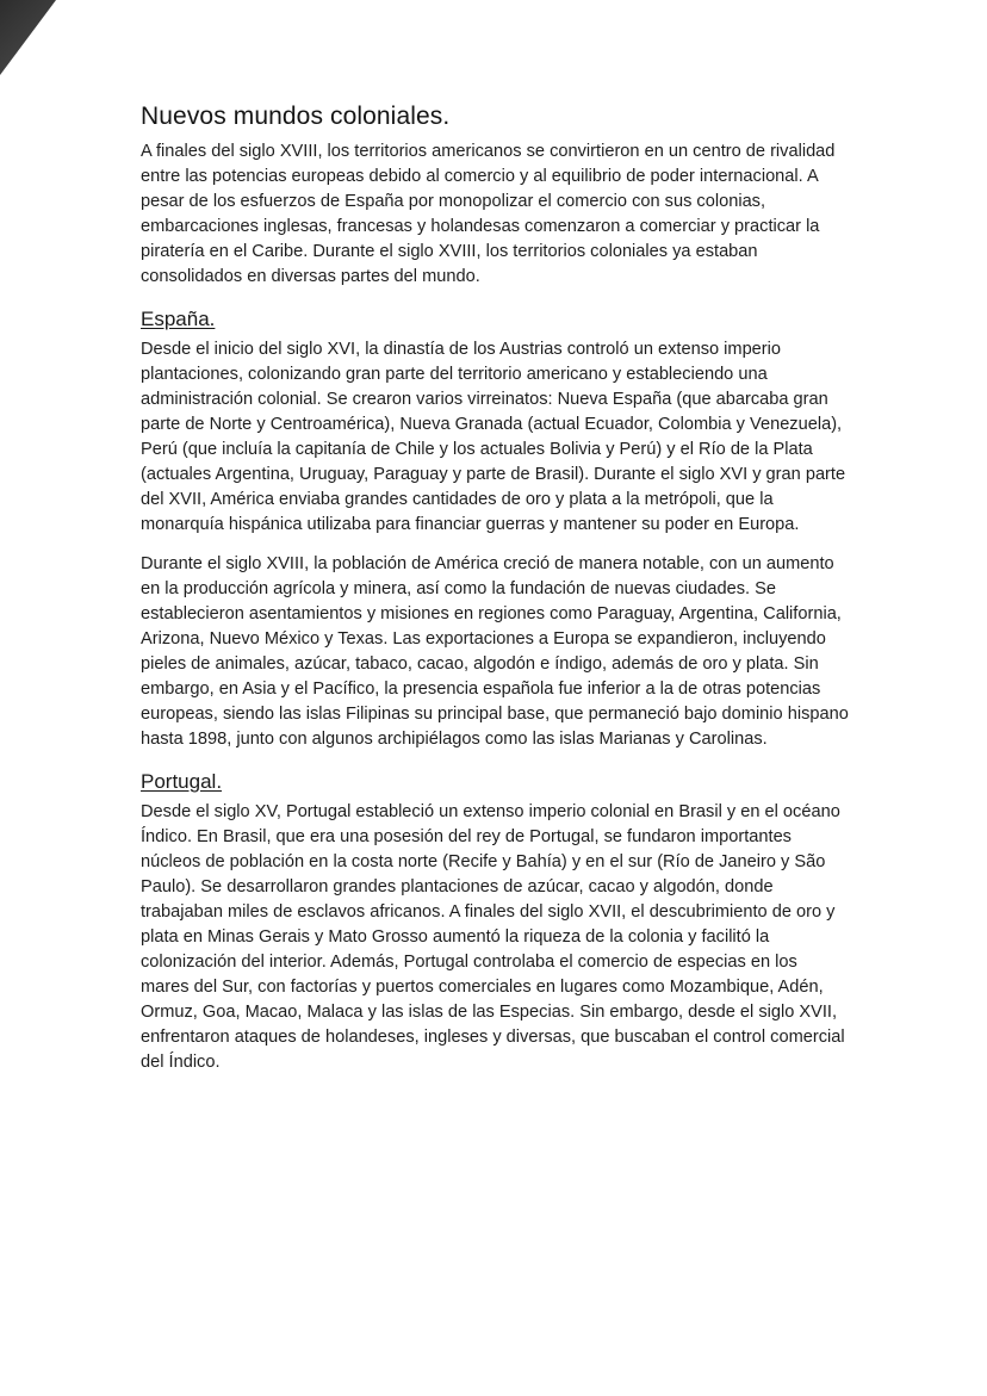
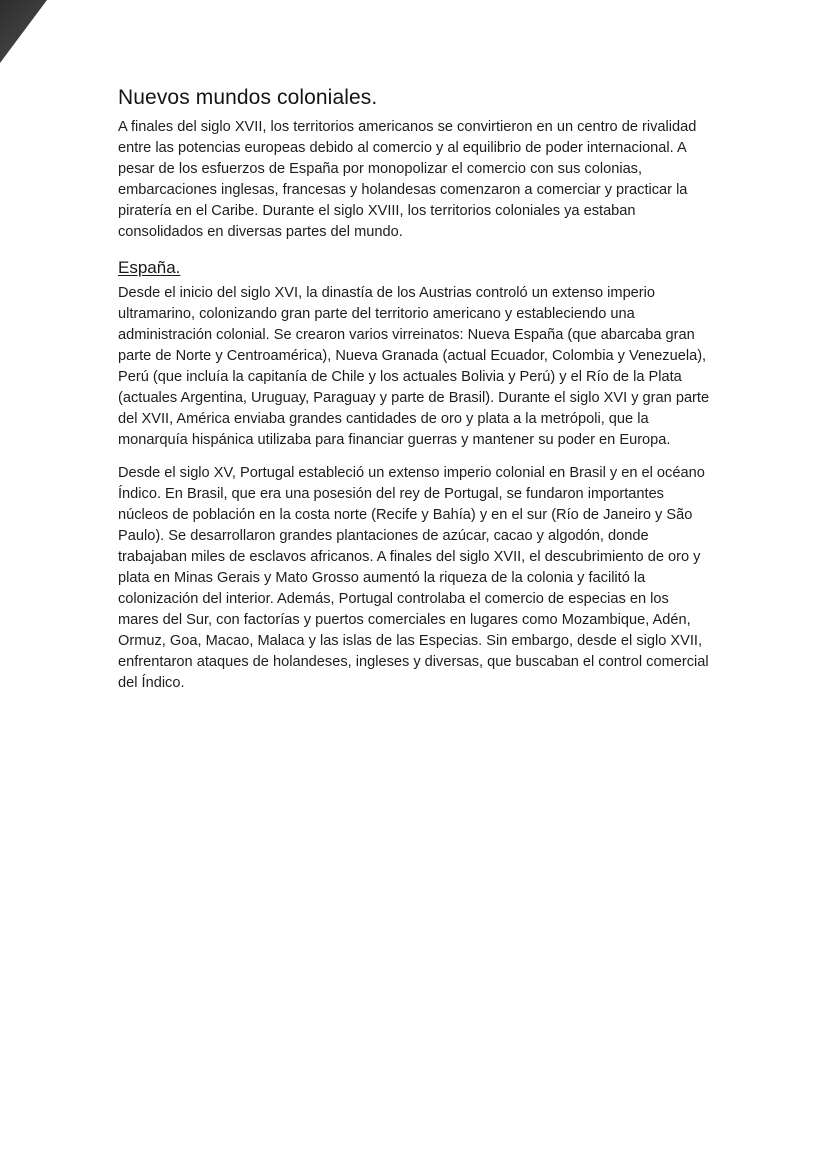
  Nuevos mundos coloniales.
- A finales del siglo XVIII, los territorios americanos se convirtieron en un centro de rivalidad entre las potencias europeas debido al comercio y al equilibrio de poder internacional. A pesar de los esfuerzos de España por monopolizar el comercio con sus colonias, embarcaciones inglesas, francesas y holandesas comenzaron a comerciar y practicar la piratería en el Caribe. Durante el siglo XVIII, los territorios coloniales ya estaban consolidados en diversas partes del mundo.
+ A finales del siglo XVII, los territorios americanos se convirtieron en un centro de rivalidad entre las potencias europeas debido al comercio y al equilibrio de poder internacional. A pesar de los esfuerzos de España por monopolizar el comercio con sus colonias, embarcaciones inglesas, francesas y holandesas comenzaron a comerciar y practicar la piratería en el Caribe. Durante el siglo XVIII, los territorios coloniales ya estaban consolidados en diversas partes del mundo.
  España.
- Desde el inicio del siglo XVI, la dinastía de los Austrias controló un extenso imperio plantaciones, colonizando gran parte del territorio americano y estableciendo una administración colonial. Se crearon varios virreinatos: Nueva España (que abarcaba gran parte de Norte y Centroamérica), Nueva Granada (actual Ecuador, Colombia y Venezuela), Perú (que incluía la capitanía de Chile y los actuales Bolivia y Perú) y el Río de la Plata (actuales Argentina, Uruguay, Paraguay y parte de Brasil). Durante el siglo XVI y gran parte del XVII, América enviaba grandes cantidades de oro y plata a la metrópoli, que la monarquía hispánica utilizaba para financiar guerras y mantener su poder en Europa.
+ Desde el inicio del siglo XVI, la dinastía de los Austrias controló un extenso imperio ultramarino, colonizando gran parte del territorio americano y estableciendo una administración colonial. Se crearon varios virreinatos: Nueva España (que abarcaba gran parte de Norte y Centroamérica), Nueva Granada (actual Ecuador, Colombia y Venezuela), Perú (que incluía la capitanía de Chile y los actuales Bolivia y Perú) y el Río de la Plata (actuales Argentina, Uruguay, Paraguay y parte de Brasil). Durante el siglo XVI y gran parte del XVII, América enviaba grandes cantidades de oro y plata a la metrópoli, que la monarquía hispánica utilizaba para financiar guerras y mantener su poder en Europa.
- Durante el siglo XVIII, la población de América creció de manera notable, con un aumento en la producción agrícola y minera, así como la fundación de nuevas ciudades. Se establecieron asentamientos y misiones en regiones como Paraguay, Argentina, California, Arizona, Nuevo México y Texas. Las exportaciones a Europa se expandieron, incluyendo pieles de animales, azúcar, tabaco, cacao, algodón e índigo, además de oro y plata. Sin embargo, en Asia y el Pacífico, la presencia española fue inferior a la de otras potencias europeas, siendo las islas Filipinas su principal base, que permaneció bajo dominio hispano hasta 1898, junto con algunos archipiélagos como las islas Marianas y Carolinas.
- Portugal.
  Desde el siglo XV, Portugal estableció un extenso imperio colonial en Brasil y en el océano Índico. En Brasil, que era una posesión del rey de Portugal, se fundaron importantes núcleos de población en la costa norte (Recife y Bahía) y en el sur (Río de Janeiro y São Paulo). Se desarrollaron grandes plantaciones de azúcar, cacao y algodón, donde trabajaban miles de esclavos africanos. A finales del siglo XVII, el descubrimiento de oro y plata en Minas Gerais y Mato Grosso aumentó la riqueza de la colonia y facilitó la colonización del interior. Además, Portugal controlaba el comercio de especias en los mares del Sur, con factorías y puertos comerciales en lugares como Mozambique, Adén, Ormuz, Goa, Macao, Malaca y las islas de las Especias. Sin embargo, desde el siglo XVII, enfrentaron ataques de holandeses, ingleses y diversas, que buscaban el control comercial del Índico.
